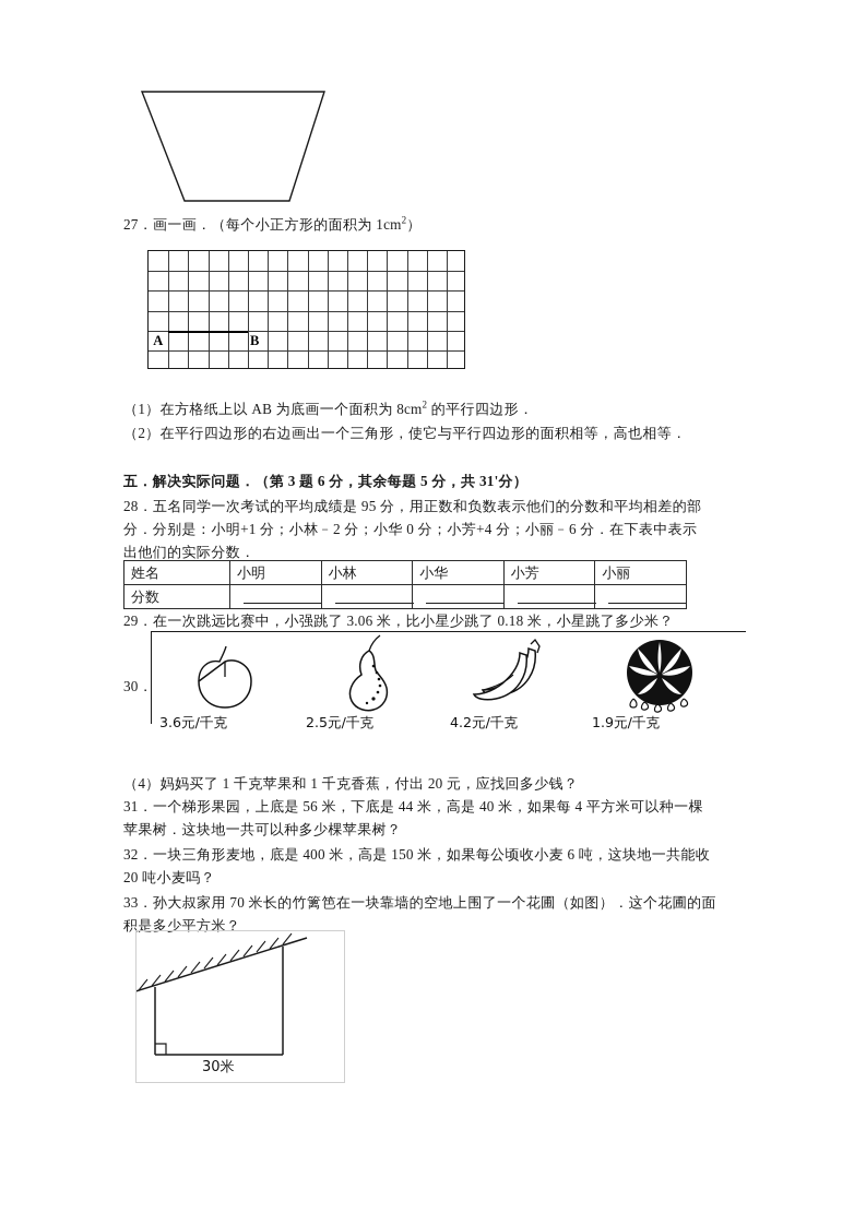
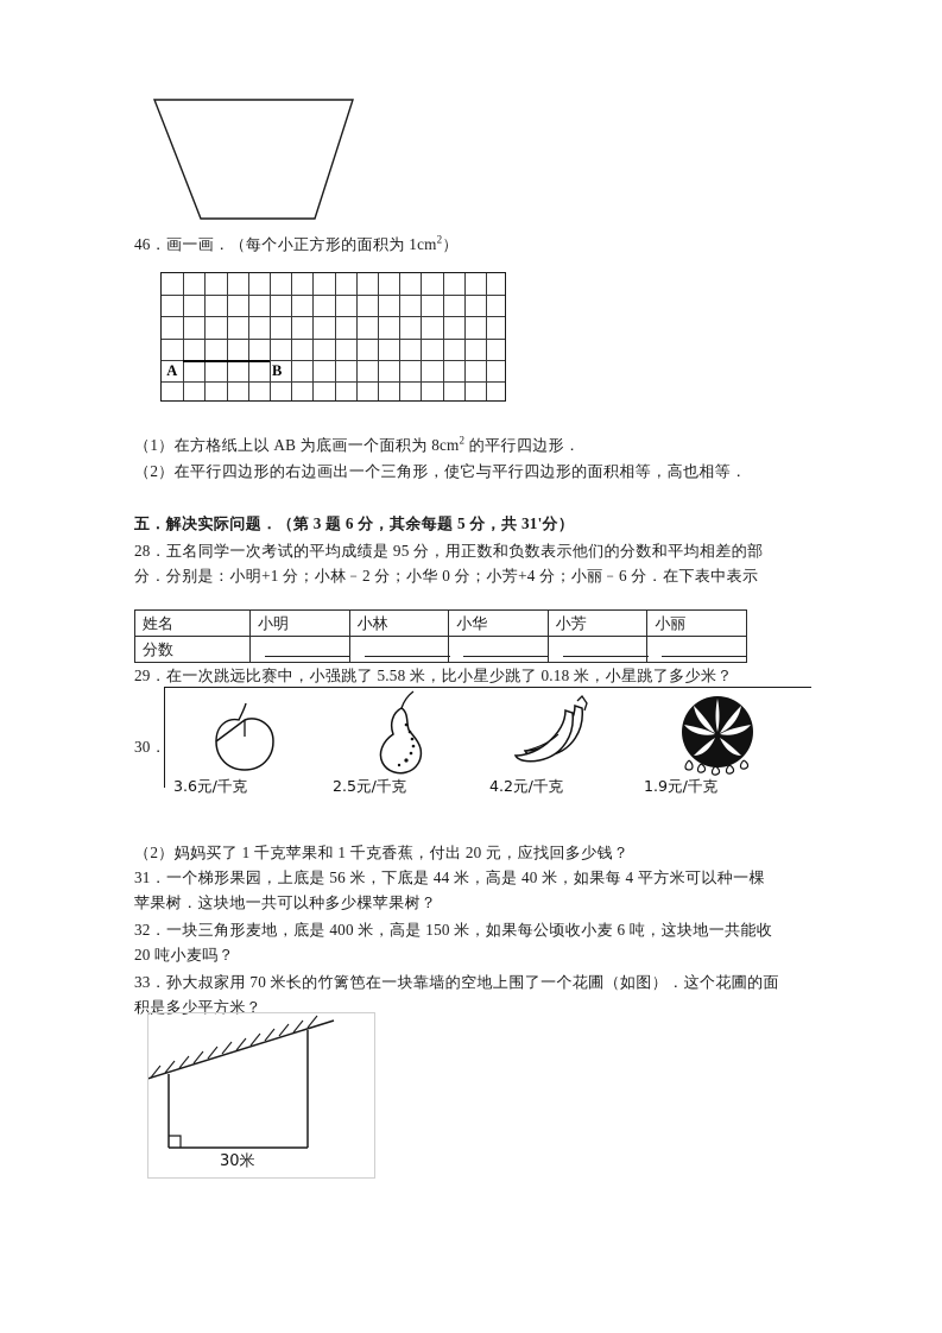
- 27．画一画．（每个小正方形的面积为 1cm2）
+ 46．画一画．（每个小正方形的面积为 1cm2）
  A
  B
  （1）在方格纸上以 AB 为底画一个面积为 8cm2 的平行四边形．
  （2）在平行四边形的右边画出一个三角形，使它与平行四边形的面积相等，高也相等．
  五．解决实际问题．（第 3 题 6 分，其余每题 5 分，共 31'分）
  28．五名同学一次考试的平均成绩是 95 分，用正数和负数表示他们的分数和平均相差的部
  分．分别是：小明+1 分；小林﹣2 分；小华 0 分；小芳+4 分；小丽﹣6 分．在下表中表示
- 出他们的实际分数．
  姓名	小明	小林	小华	小芳	小丽
  分数
- 29．在一次跳远比赛中，小强跳了 3.06 米，比小星少跳了 0.18 米，小星跳了多少米？
+ 29．在一次跳远比赛中，小强跳了 5.58 米，比小星少跳了 0.18 米，小星跳了多少米？
  30．
  3.6元/千克
  2.5元/千克
  4.2元/千克
  1.9元/千克
- （4）妈妈买了 1 千克苹果和 1 千克香蕉，付出 20 元，应找回多少钱？
+ （2）妈妈买了 1 千克苹果和 1 千克香蕉，付出 20 元，应找回多少钱？
  31．一个梯形果园，上底是 56 米，下底是 44 米，高是 40 米，如果每 4 平方米可以种一棵
  苹果树．这块地一共可以种多少棵苹果树？
  32．一块三角形麦地，底是 400 米，高是 150 米，如果每公顷收小麦 6 吨，这块地一共能收
  20 吨小麦吗？
  33．孙大叔家用 70 米长的竹篱笆在一块靠墙的空地上围了一个花圃（如图）．这个花圃的面
  积是多少平方米？
  30米
